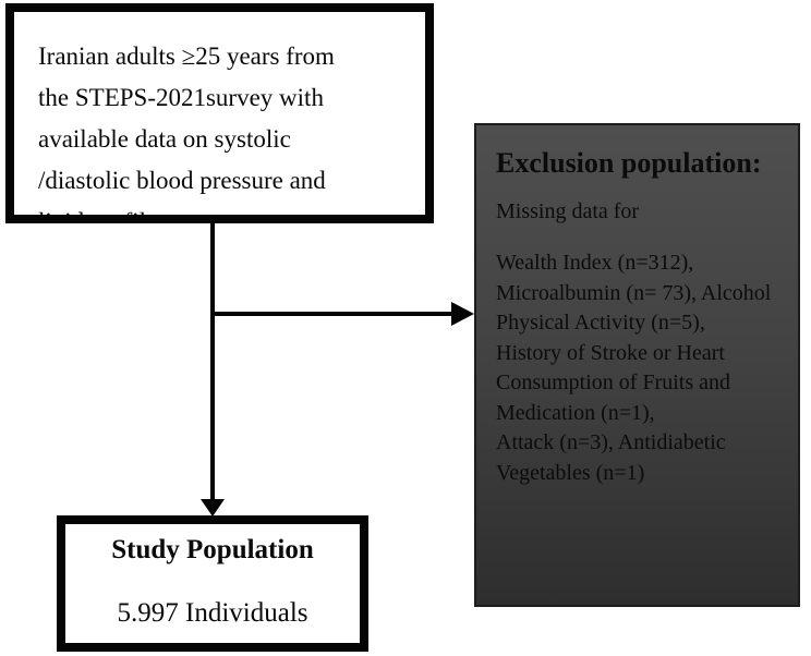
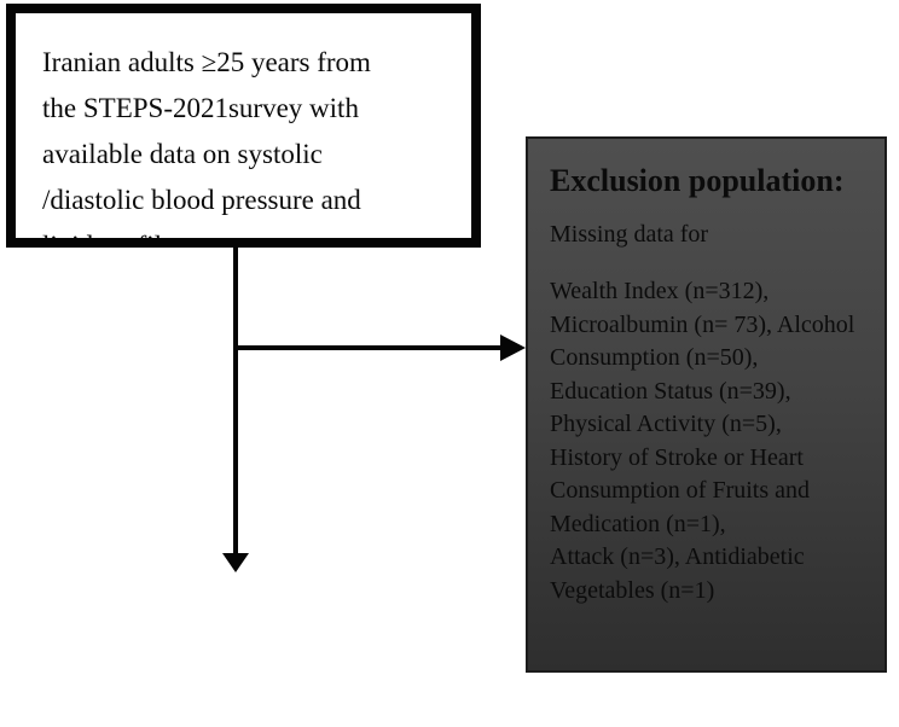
  Iranian adults ≥25 years from
  the STEPS-2021survey with
  available data on systolic
  /diastolic blood pressure and
  lipid profile
  Exclusion population:
  Missing data for
  Wealth Index (n=312),
  Microalbumin (n= 73), Alcohol
+ Consumption (n=50),
+ Education Status (n=39),
  Physical Activity (n=5),
  History of Stroke or Heart
  Consumption of Fruits and
  Medication (n=1),
  Attack (n=3), Antidiabetic
  Vegetables (n=1)
- Study Population
- 5.997 Individuals
